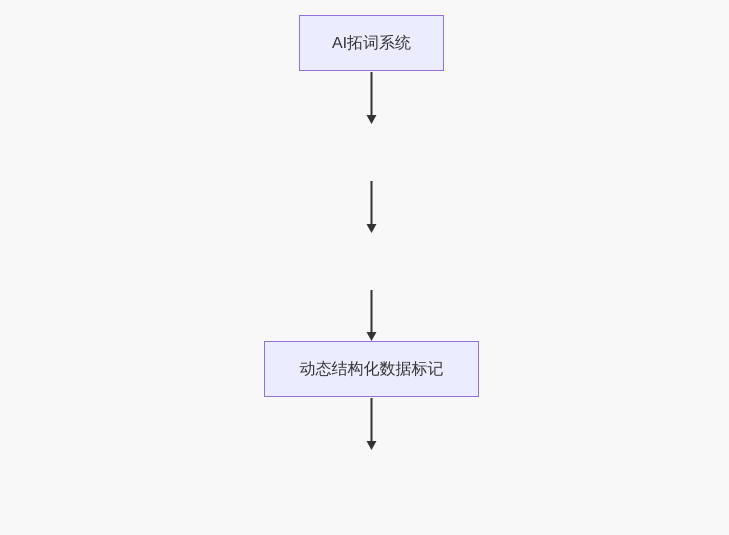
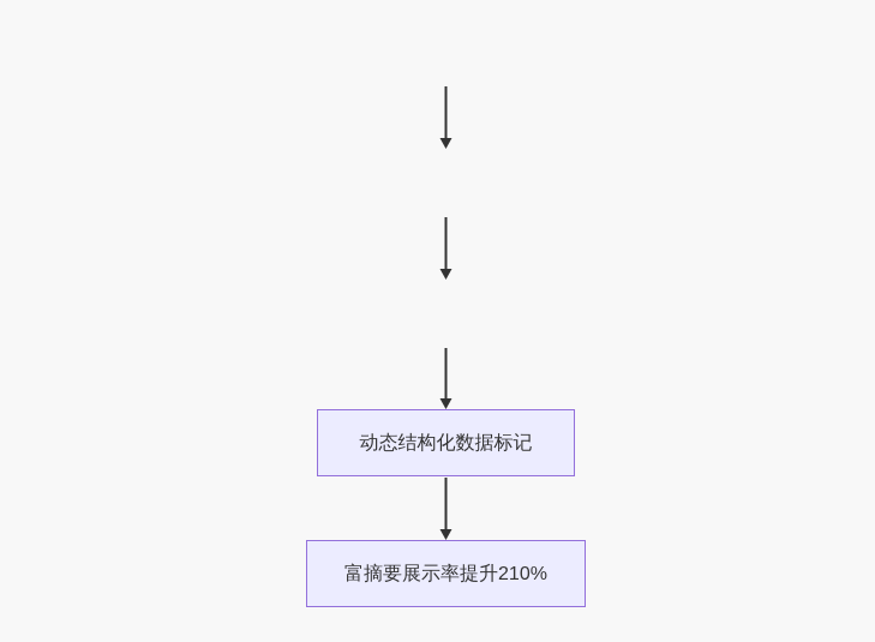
- AI拓词系统
  动态结构化数据标记
+ 富摘要展示率提升210%
